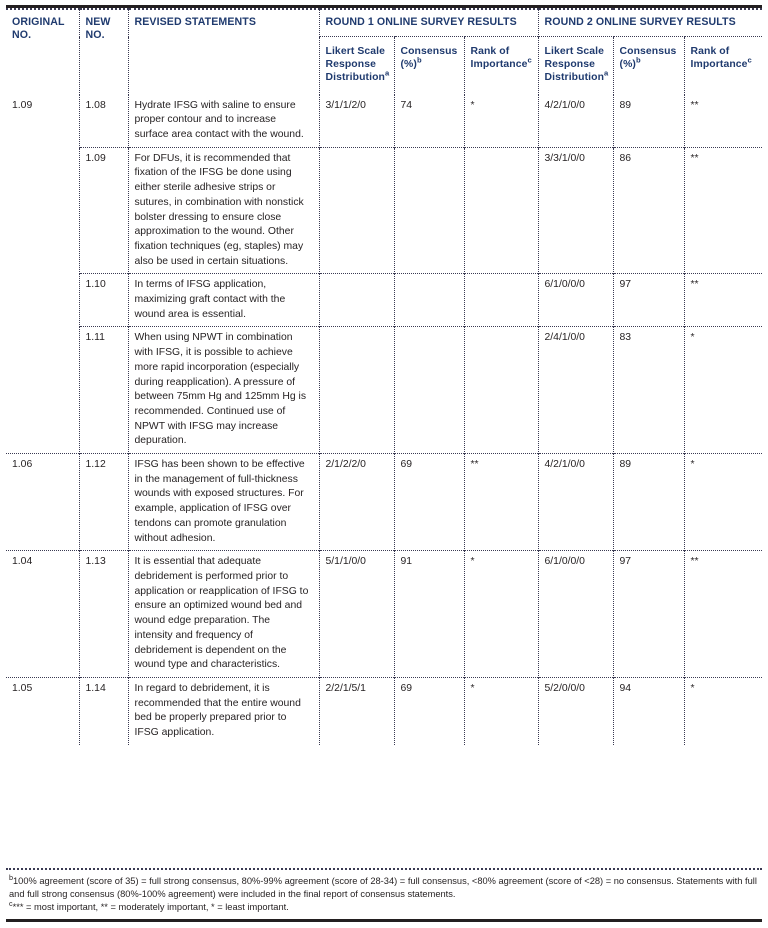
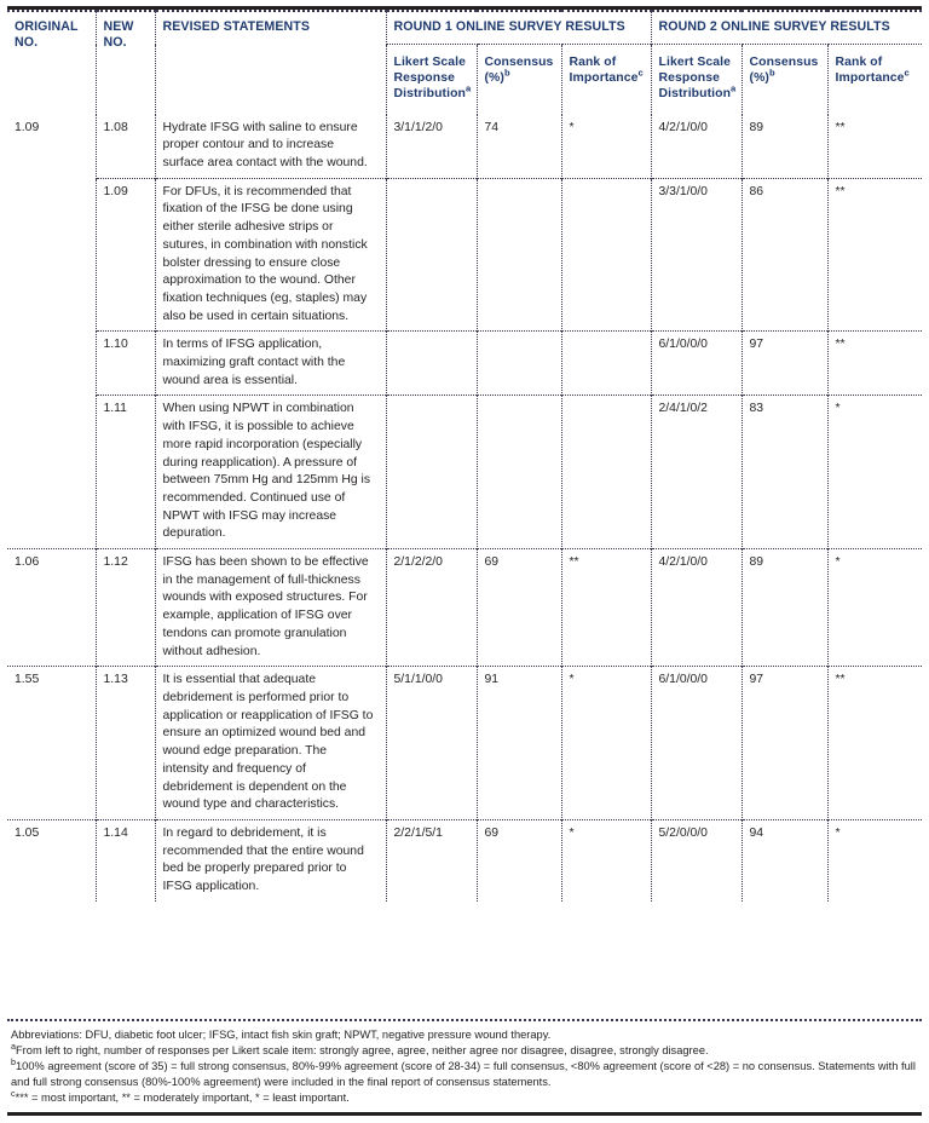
  ORIGINAL NO.	NEW NO.	REVISED STATEMENTS	ROUND 1 ONLINE SURVEY RESULTS	ROUND 2 ONLINE SURVEY RESULTS
  Likert Scale Response Distributiona	Consensus (%)b	Rank of Importancec	Likert Scale Response Distributiona	Consensus (%)b	Rank of Importancec
  1.09	1.08	Hydrate IFSG with saline to ensure proper contour and to increase surface area contact with the wound.	3/1/1/2/0	74	*	4/2/1/0/0	89	**
  	1.09	For DFUs, it is recommended that fixation of the IFSG be done using either sterile adhesive strips or sutures, in combination with nonstick bolster dressing to ensure close approximation to the wound. Other fixation techniques (eg, staples) may also be used in certain situations.				3/3/1/0/0	86	**
  	1.10	In terms of IFSG application, maximizing graft contact with the wound area is essential.				6/1/0/0/0	97	**
- 	1.11	When using NPWT in combination with IFSG, it is possible to achieve more rapid incorporation (especially during reapplication). A pressure of between 75mm Hg and 125mm Hg is recommended. Continued use of NPWT with IFSG may increase depuration.				2/4/1/0/0	83	*
+ 	1.11	When using NPWT in combination with IFSG, it is possible to achieve more rapid incorporation (especially during reapplication). A pressure of between 75mm Hg and 125mm Hg is recommended. Continued use of NPWT with IFSG may increase depuration.				2/4/1/0/2	83	*
  1.06	1.12	IFSG has been shown to be effective in the management of full-thickness wounds with exposed structures. For example, application of IFSG over tendons can promote granulation without adhesion.	2/1/2/2/0	69	**	4/2/1/0/0	89	*
- 1.04	1.13	It is essential that adequate debridement is performed prior to application or reapplication of IFSG to ensure an optimized wound bed and wound edge preparation. The intensity and frequency of debridement is dependent on the wound type and characteristics.	5/1/1/0/0	91	*	6/1/0/0/0	97	**
+ 1.55	1.13	It is essential that adequate debridement is performed prior to application or reapplication of IFSG to ensure an optimized wound bed and wound edge preparation. The intensity and frequency of debridement is dependent on the wound type and characteristics.	5/1/1/0/0	91	*	6/1/0/0/0	97	**
  1.05	1.14	In regard to debridement, it is recommended that the entire wound bed be properly prepared prior to IFSG application.	2/2/1/5/1	69	*	5/2/0/0/0	94	*
+ Abbreviations: DFU, diabetic foot ulcer; IFSG, intact fish skin graft; NPWT, negative pressure wound therapy.
+ aFrom left to right, number of responses per Likert scale item: strongly agree, agree, neither agree nor disagree, disagree, strongly disagree.
  b100% agreement (score of 35) = full strong consensus, 80%-99% agreement (score of 28-34) = full consensus, <80% agreement (score of <28) = no consensus. Statements with full and full strong consensus (80%-100% agreement) were included in the final report of consensus statements.
  c*** = most important, ** = moderately important, * = least important.
